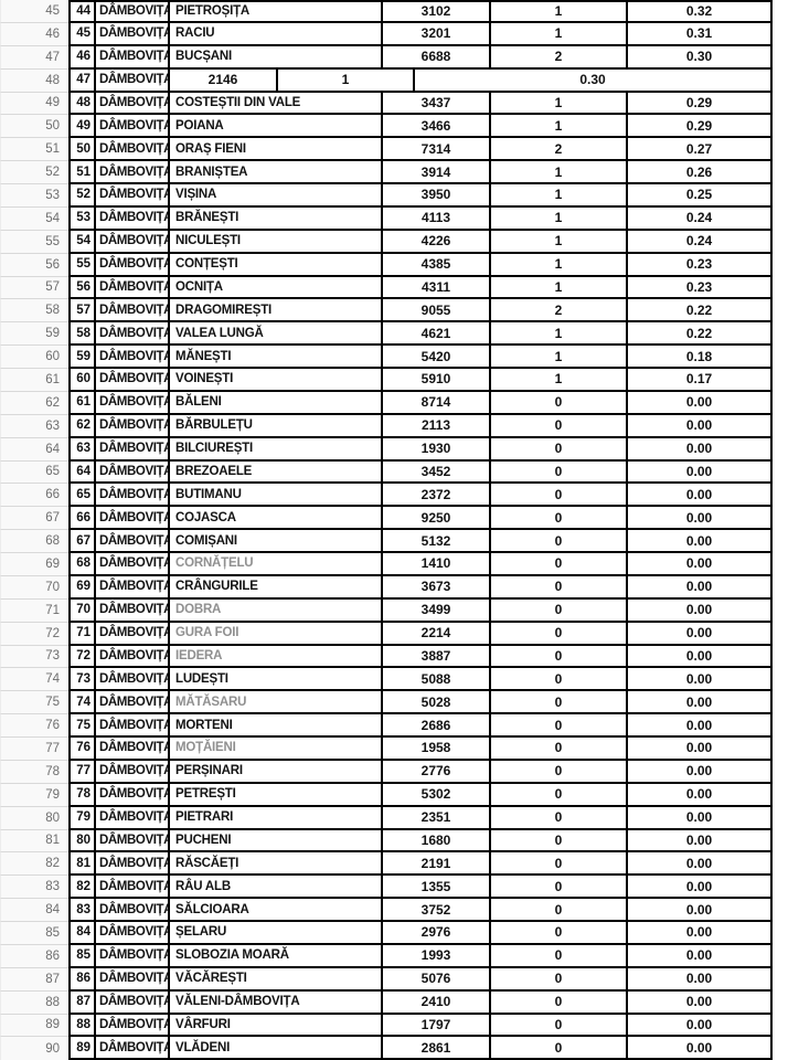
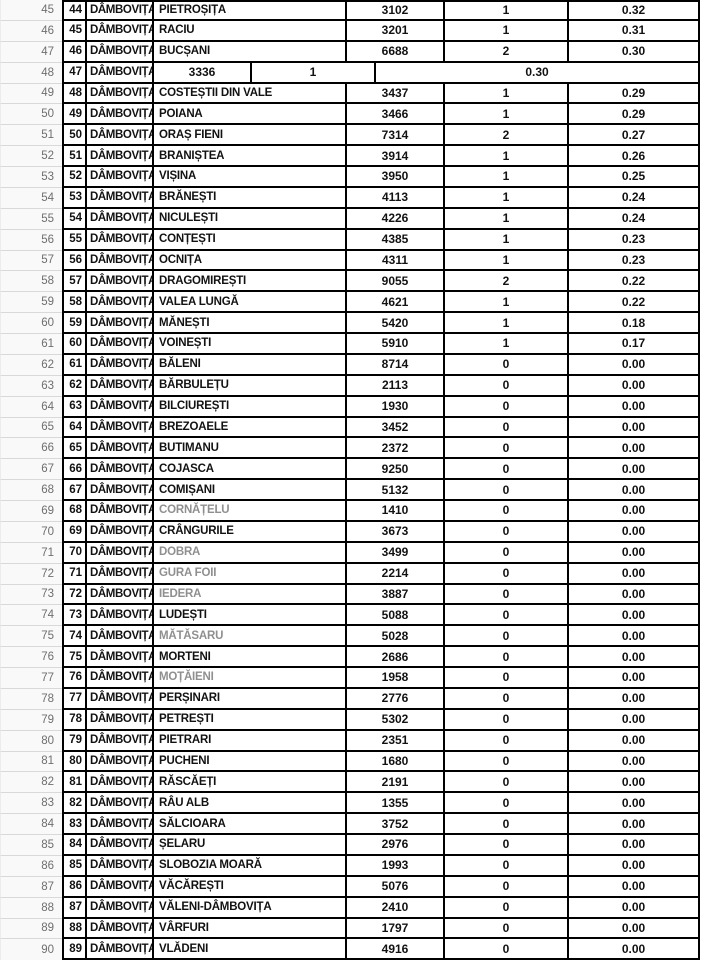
  45
  44
  DÂMBOVIȚA
  PIETROȘIȚA
  3102
  1
  0.32
  46
  45
  DÂMBOVIȚA
  RACIU
  3201
  1
  0.31
  47
  46
  DÂMBOVIȚA
  BUCȘANI
  6688
  2
  0.30
  48
  47
  DÂMBOVIȚA
- 2146
+ 3336
  1
  0.30
  49
  48
  DÂMBOVIȚA
  COSTEȘTII DIN VALE
  3437
  1
  0.29
  50
  49
  DÂMBOVIȚA
  POIANA
  3466
  1
  0.29
  51
  50
  DÂMBOVIȚA
  ORAȘ FIENI
  7314
  2
  0.27
  52
  51
  DÂMBOVIȚA
  BRANIȘTEA
  3914
  1
  0.26
  53
  52
  DÂMBOVIȚA
  VIȘINA
  3950
  1
  0.25
  54
  53
  DÂMBOVIȚA
  BRĂNEȘTI
  4113
  1
  0.24
  55
  54
  DÂMBOVIȚA
  NICULEȘTI
  4226
  1
  0.24
  56
  55
  DÂMBOVIȚA
  CONȚEȘTI
  4385
  1
  0.23
  57
  56
  DÂMBOVIȚA
  OCNIȚA
  4311
  1
  0.23
  58
  57
  DÂMBOVIȚA
  DRAGOMIREȘTI
  9055
  2
  0.22
  59
  58
  DÂMBOVIȚA
  VALEA LUNGĂ
  4621
  1
  0.22
  60
  59
  DÂMBOVIȚA
  MĂNEȘTI
  5420
  1
  0.18
  61
  60
  DÂMBOVIȚA
  VOINEȘTI
  5910
  1
  0.17
  62
  61
  DÂMBOVIȚA
  BĂLENI
  8714
  0
  0.00
  63
  62
  DÂMBOVIȚA
  BĂRBULEȚU
  2113
  0
  0.00
  64
  63
  DÂMBOVIȚA
  BILCIUREȘTI
  1930
  0
  0.00
  65
  64
  DÂMBOVIȚA
  BREZOAELE
  3452
  0
  0.00
  66
  65
  DÂMBOVIȚA
  BUTIMANU
  2372
  0
  0.00
  67
  66
  DÂMBOVIȚA
  COJASCA
  9250
  0
  0.00
  68
  67
  DÂMBOVIȚA
  COMIȘANI
  5132
  0
  0.00
  69
  68
  DÂMBOVIȚA
  CORNĂȚELU
  1410
  0
  0.00
  70
  69
  DÂMBOVIȚA
  CRÂNGURILE
  3673
  0
  0.00
  71
  70
  DÂMBOVIȚA
  DOBRA
  3499
  0
  0.00
  72
  71
  DÂMBOVIȚA
  GURA FOII
  2214
  0
  0.00
  73
  72
  DÂMBOVIȚA
  IEDERA
  3887
  0
  0.00
  74
  73
  DÂMBOVIȚA
  LUDEȘTI
  5088
  0
  0.00
  75
  74
  DÂMBOVIȚA
  MĂTĂSARU
  5028
  0
  0.00
  76
  75
  DÂMBOVIȚA
  MORTENI
  2686
  0
  0.00
  77
  76
  DÂMBOVIȚA
  MOȚĂIENI
  1958
  0
  0.00
  78
  77
  DÂMBOVIȚA
  PERȘINARI
  2776
  0
  0.00
  79
  78
  DÂMBOVIȚA
  PETREȘTI
  5302
  0
  0.00
  80
  79
  DÂMBOVIȚA
  PIETRARI
  2351
  0
  0.00
  81
  80
  DÂMBOVIȚA
  PUCHENI
  1680
  0
  0.00
  82
  81
  DÂMBOVIȚA
  RĂSCĂEȚI
  2191
  0
  0.00
  83
  82
  DÂMBOVIȚA
  RÂU ALB
  1355
  0
  0.00
  84
  83
  DÂMBOVIȚA
  SĂLCIOARA
  3752
  0
  0.00
  85
  84
  DÂMBOVIȚA
  ȘELARU
  2976
  0
  0.00
  86
  85
  DÂMBOVIȚA
  SLOBOZIA MOARĂ
  1993
  0
  0.00
  87
  86
  DÂMBOVIȚA
  VĂCĂREȘTI
  5076
  0
  0.00
  88
  87
  DÂMBOVIȚA
  VĂLENI-DÂMBOVIȚA
  2410
  0
  0.00
  89
  88
  DÂMBOVIȚA
  VÂRFURI
  1797
  0
  0.00
  90
  89
  DÂMBOVIȚA
  VLĂDENI
- 2861
+ 4916
  0
  0.00
